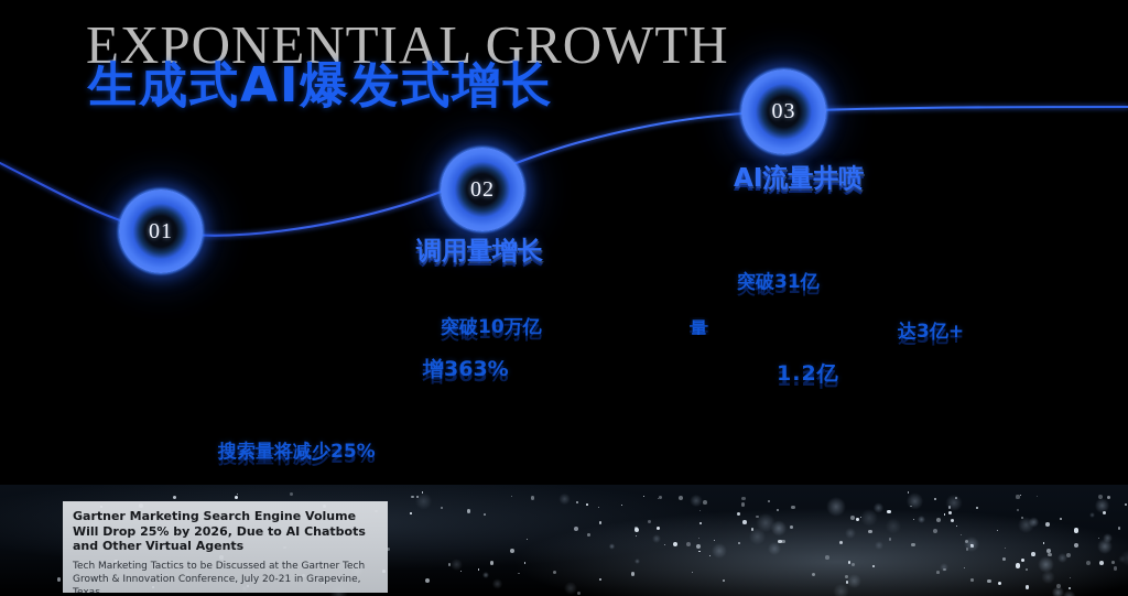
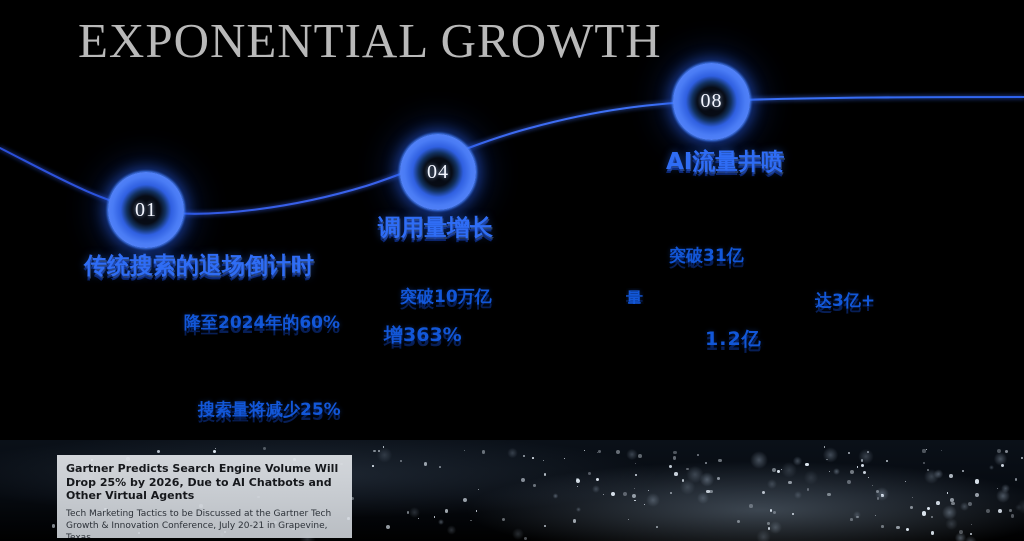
  EXPONENTIAL GROWTH
- 生成式AI爆发式增长
  01
- 02
+ 04
- 03
+ 08
+ 传统搜索的退场倒计时
  调用量增长
  AI流量井喷
+ 降至2024年的60%
  搜索量将减少25%
  突破10万亿
  增363%
  突破31亿
  量
  1.2亿
  达3亿+
- Gartner Marketing Search Engine Volume Will Drop 25% by 2026, Due to AI Chatbots and Other Virtual Agents
+ Gartner Predicts Search Engine Volume Will Drop 25% by 2026, Due to AI Chatbots and Other Virtual Agents
  Tech Marketing Tactics to be Discussed at the Gartner Tech Growth & Innovation Conference, July 20-21 in Grapevine, Texas
